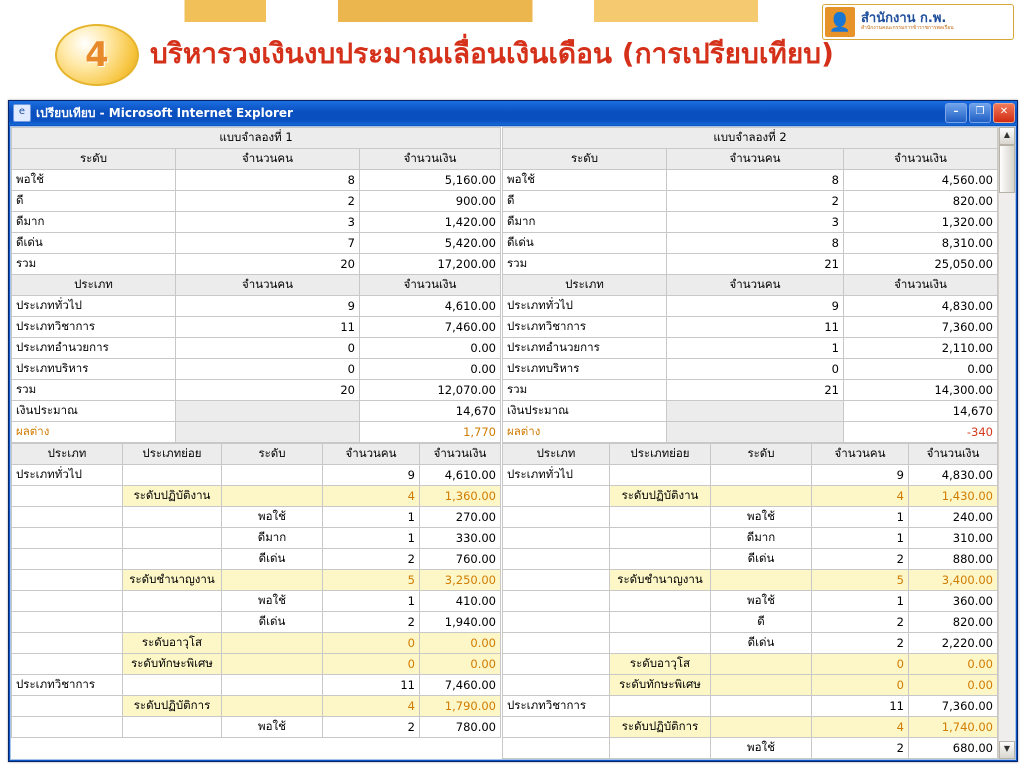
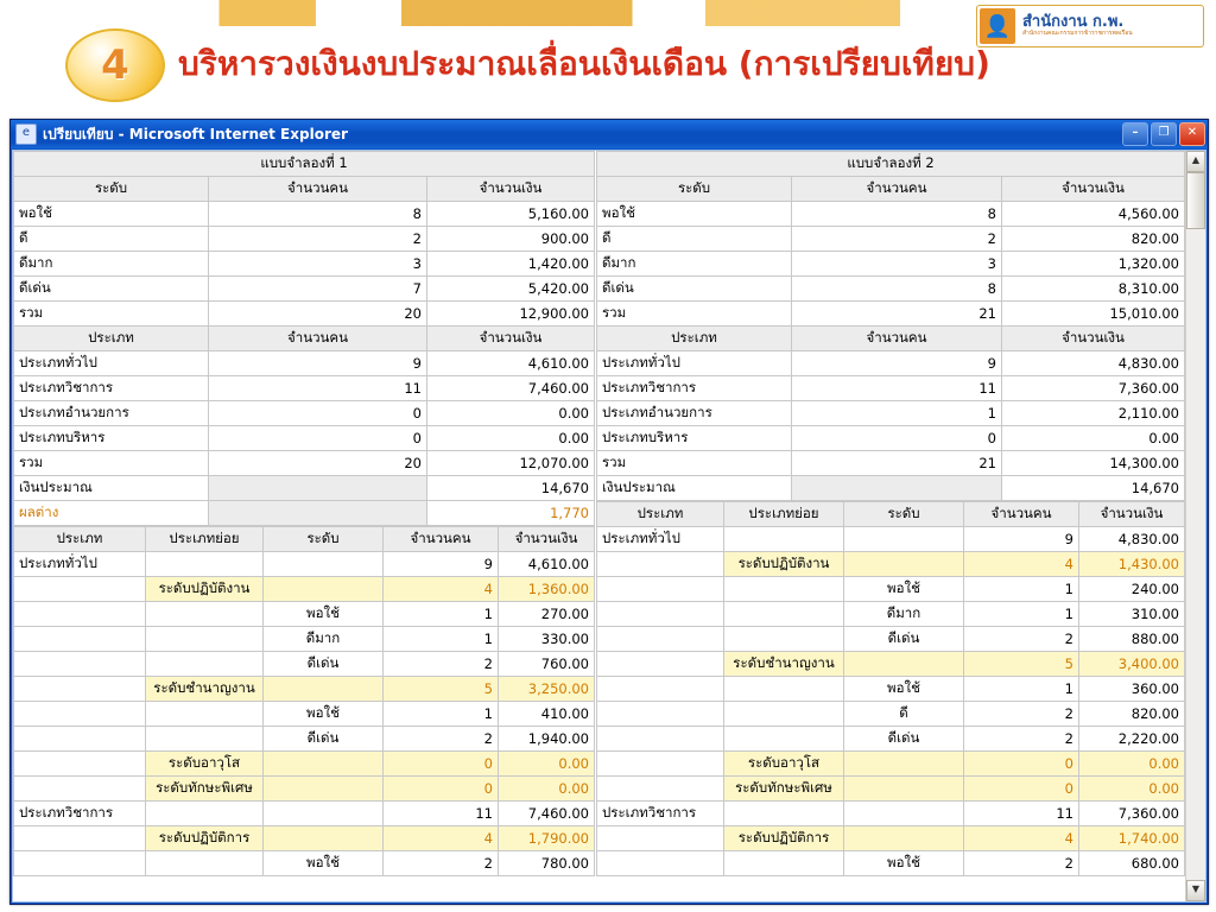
  👤
  สำนักงาน ก.พ.
  4
  บริหารวงเงินงบประมาณเลื่อนเงินเดือน (การเปรียบเทียบ)
  e
  เปรียบเทียบ - Microsoft Internet Explorer
  –
  ❐
  ✕
  แบบจำลองที่ 1
  ระดับ	จำนวนคน	จำนวนเงิน
  พอใช้	8	5,160.00
  ดี	2	900.00
  ดีมาก	3	1,420.00
  ดีเด่น	7	5,420.00
- รวม	20	17,200.00
+ รวม	20	12,900.00
  ประเภท	จำนวนคน	จำนวนเงิน
  ประเภททั่วไป	9	4,610.00
  ประเภทวิชาการ	11	7,460.00
  ประเภทอำนวยการ	0	0.00
  ประเภทบริหาร	0	0.00
  รวม	20	12,070.00
  เงินประมาณ		14,670
  ผลต่าง		1,770
  ประเภท	ประเภทย่อย	ระดับ	จำนวนคน	จำนวนเงิน
  ประเภททั่วไป			9	4,610.00
  	ระดับปฏิบัติงาน		4	1,360.00
  		พอใช้	1	270.00
  		ดีมาก	1	330.00
  		ดีเด่น	2	760.00
  	ระดับชำนาญงาน		5	3,250.00
  		พอใช้	1	410.00
  		ดีเด่น	2	1,940.00
  	ระดับอาวุโส		0	0.00
  	ระดับทักษะพิเศษ		0	0.00
  ประเภทวิชาการ			11	7,460.00
  	ระดับปฏิบัติการ		4	1,790.00
  		พอใช้	2	780.00
  แบบจำลองที่ 2
  ระดับ	จำนวนคน	จำนวนเงิน
  พอใช้	8	4,560.00
  ดี	2	820.00
  ดีมาก	3	1,320.00
  ดีเด่น	8	8,310.00
- รวม	21	25,050.00
+ รวม	21	15,010.00
  ประเภท	จำนวนคน	จำนวนเงิน
  ประเภททั่วไป	9	4,830.00
  ประเภทวิชาการ	11	7,360.00
  ประเภทอำนวยการ	1	2,110.00
  ประเภทบริหาร	0	0.00
  รวม	21	14,300.00
  เงินประมาณ		14,670
- ผลต่าง		-340
  ประเภท	ประเภทย่อย	ระดับ	จำนวนคน	จำนวนเงิน
  ประเภททั่วไป			9	4,830.00
  	ระดับปฏิบัติงาน		4	1,430.00
  		พอใช้	1	240.00
  		ดีมาก	1	310.00
  		ดีเด่น	2	880.00
  	ระดับชำนาญงาน		5	3,400.00
  		พอใช้	1	360.00
  		ดี	2	820.00
  		ดีเด่น	2	2,220.00
  	ระดับอาวุโส		0	0.00
  	ระดับทักษะพิเศษ		0	0.00
  ประเภทวิชาการ			11	7,360.00
  	ระดับปฏิบัติการ		4	1,740.00
  		พอใช้	2	680.00
  ▲
  ▼
